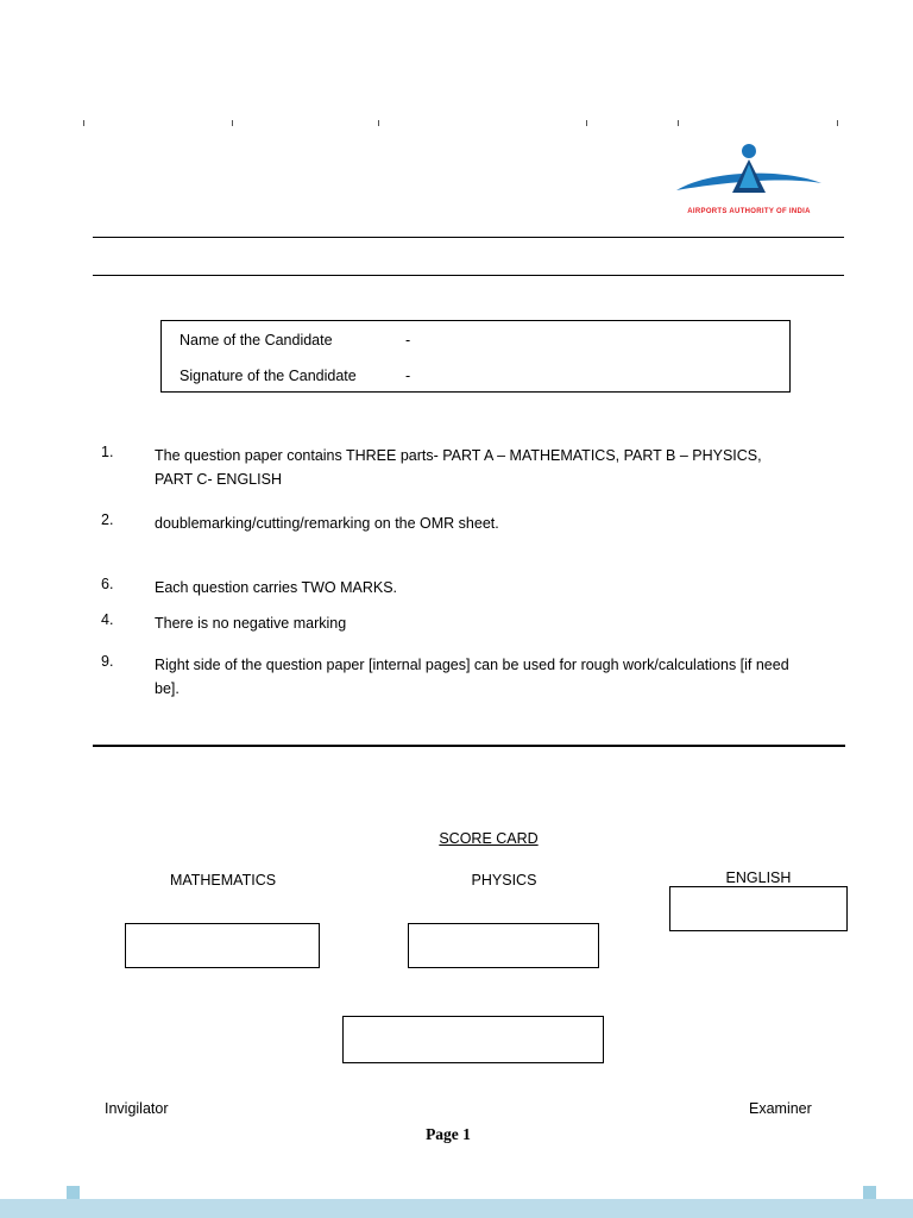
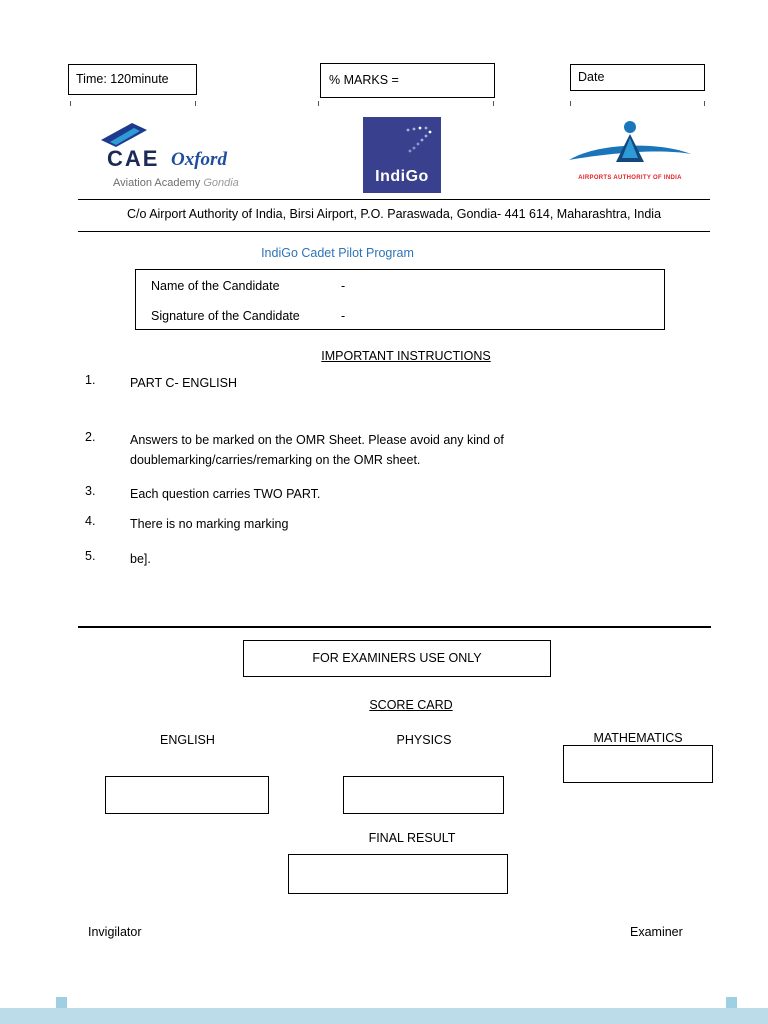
+ Time: 120minute
+ % MARKS =
+ Date
+ CAE
+ Oxford
+ Aviation Academy Gondia
+ IndiGo
+ C/o Airport Authority of India, Birsi Airport, P.O. Paraswada, Gondia- 441 614, Maharashtra, India
+ IndiGo Cadet Pilot Program
  Name of the Candidate
  -
  Signature of the Candidate
  -
+ IMPORTANT INSTRUCTIONS
  1.
- The question paper contains THREE parts- PART A – MATHEMATICS, PART B – PHYSICS,
  PART C- ENGLISH
  2.
+ Answers to be marked on the OMR Sheet. Please avoid any kind of
- doublemarking/cutting/remarking on the OMR sheet.
+ doublemarking/carries/remarking on the OMR sheet.
- 6.
+ 3.
- Each question carries TWO MARKS.
+ Each question carries TWO PART.
  4.
- There is no negative marking
+ There is no marking marking
- 9.
+ 5.
- Right side of the question paper [internal pages] can be used for rough work/calculations [if need
  be].
+ FOR EXAMINERS USE ONLY
  SCORE CARD
- MATHEMATICS
+ ENGLISH
  PHYSICS
- ENGLISH
+ MATHEMATICS
+ FINAL RESULT
  Invigilator
  Examiner
- Page 1
